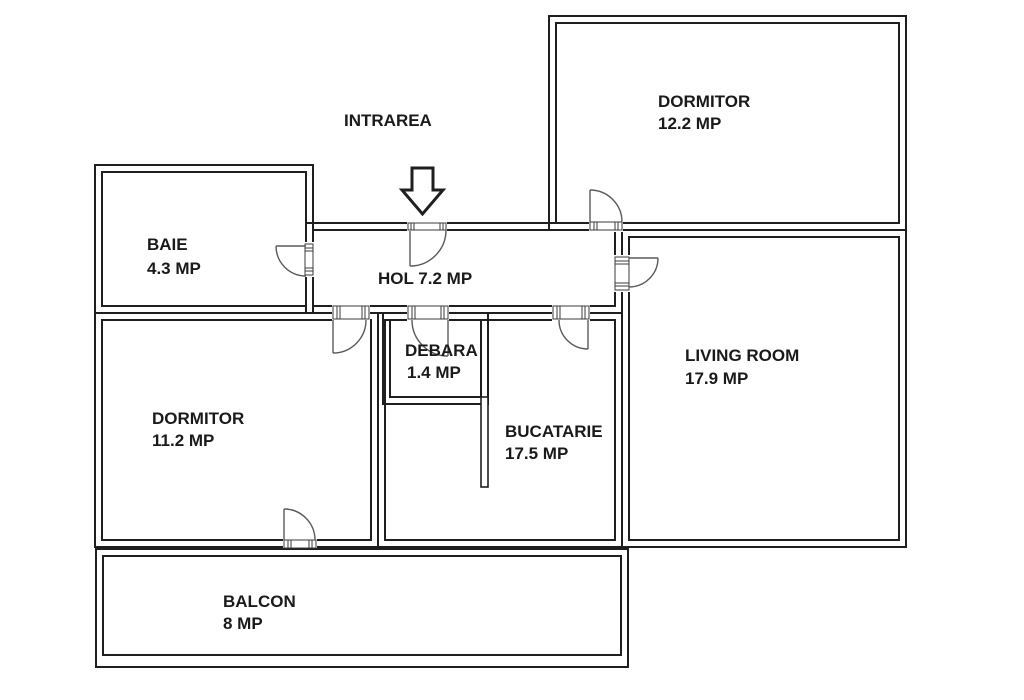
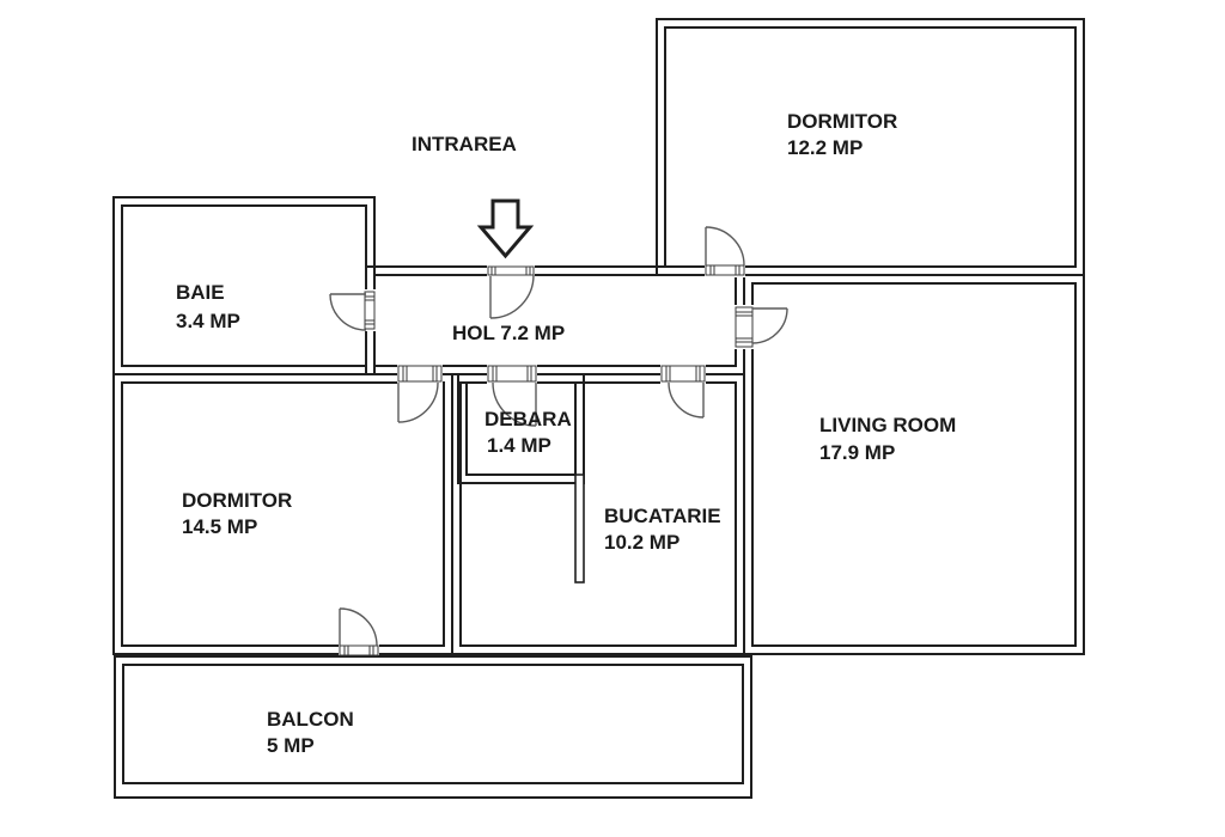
  INTRAREA
  DORMITOR
  12.2 MP
  BAIE
- 4.3 MP
+ 3.4 MP
  HOL 7.2 MP
  DEBARA
  1.4 MP
  LIVING ROOM
  17.9 MP
  DORMITOR
- 11.2 MP
+ 14.5 MP
  BUCATARIE
- 17.5 MP
+ 10.2 MP
  BALCON
- 8 MP
+ 5 MP
